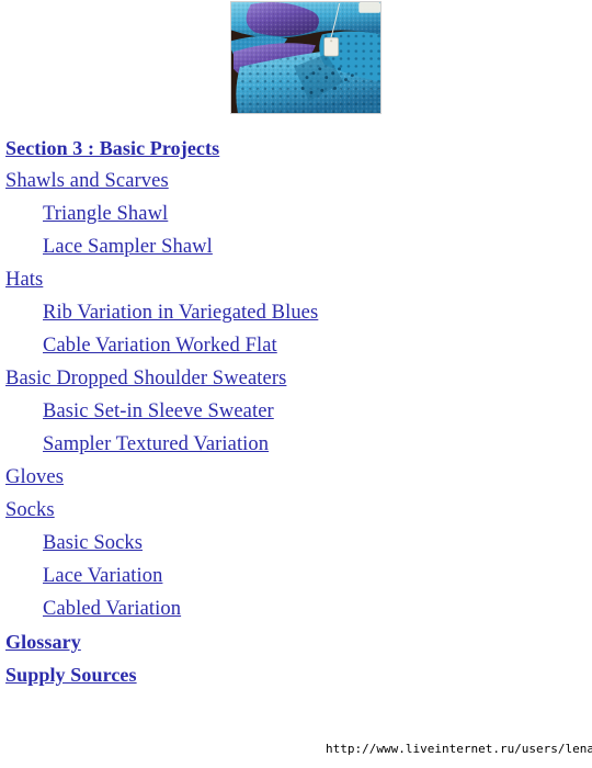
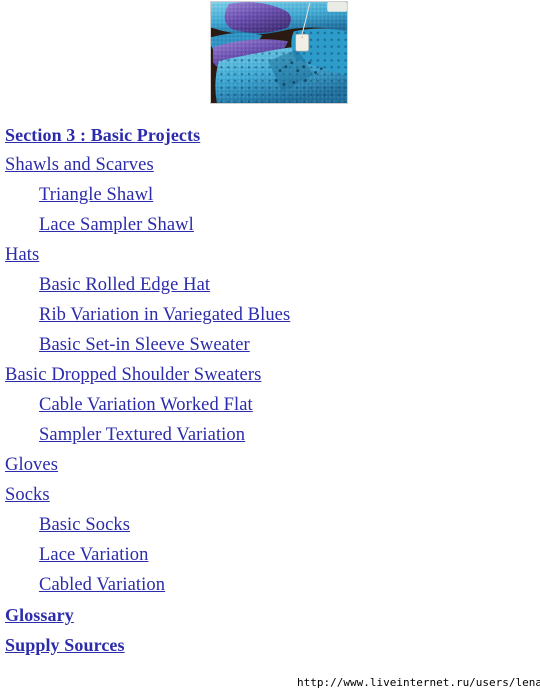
  Section 3 : Basic Projects
  Shawls and Scarves
  Triangle Shawl
  Lace Sampler Shawl
  Hats
+ Basic Rolled Edge Hat
  Rib Variation in Variegated Blues
- Cable Variation Worked Flat
+ Basic Set-in Sleeve Sweater
  Basic Dropped Shoulder Sweaters
- Basic Set-in Sleeve Sweater
+ Cable Variation Worked Flat
  Sampler Textured Variation
  Gloves
  Socks
  Basic Socks
  Lace Variation
  Cabled Variation
  Glossary
  Supply Sources
  http://www.liveinternet.ru/users/lena
